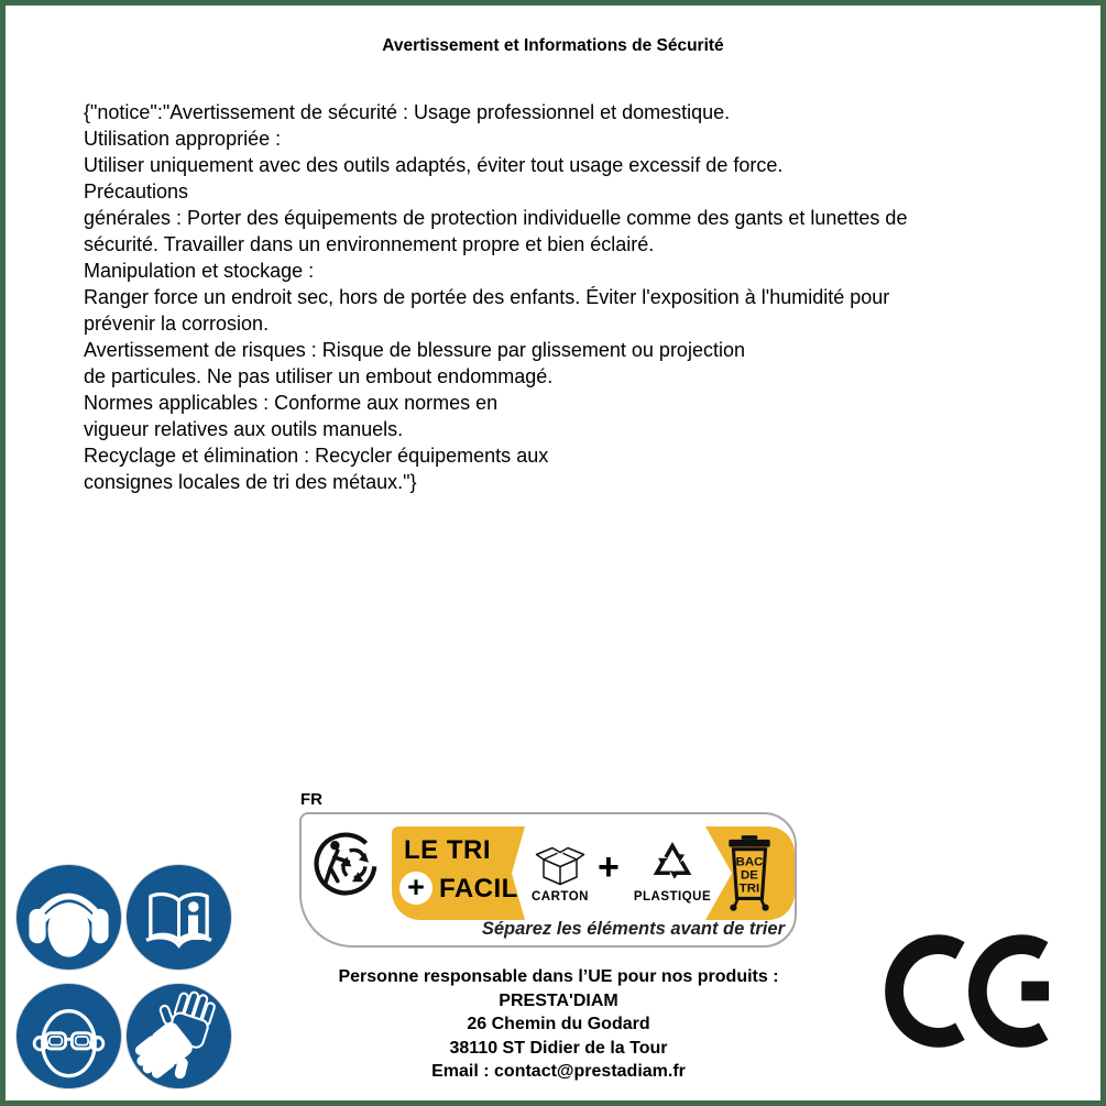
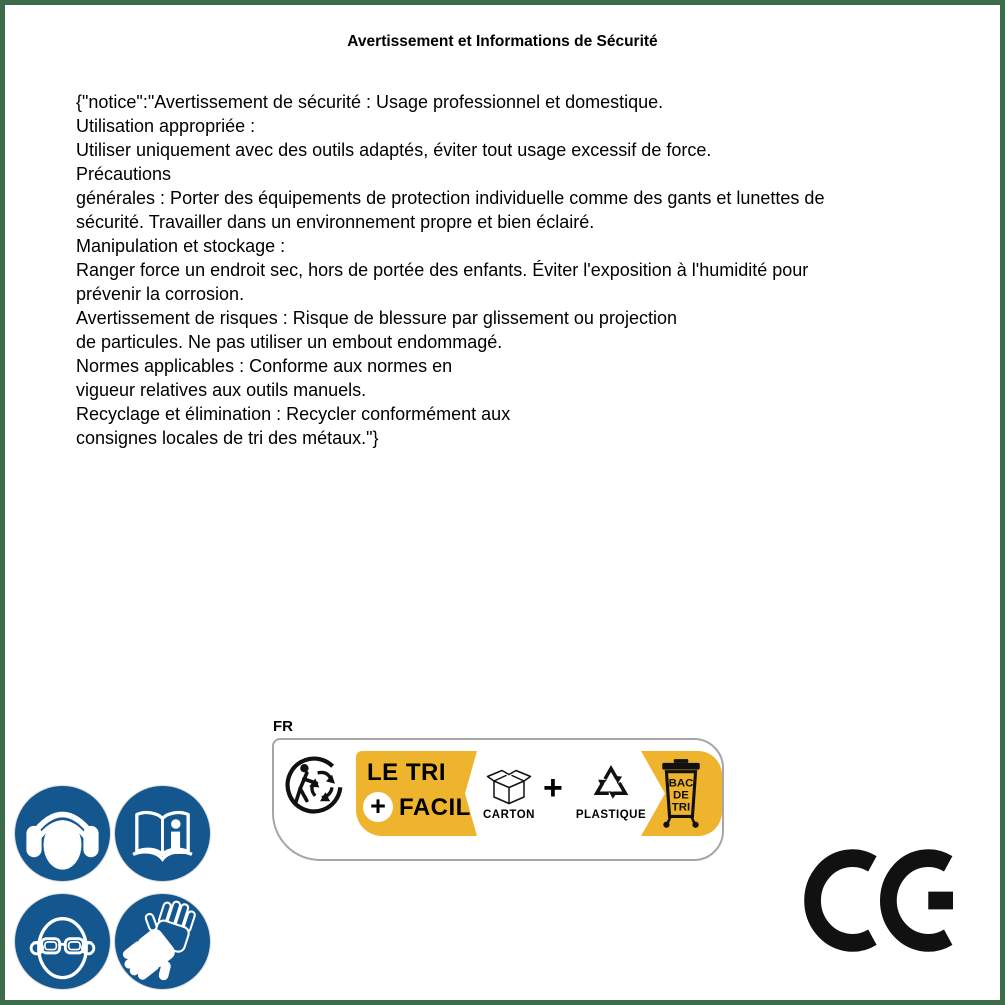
  Avertissement et Informations de Sécurité
  {"notice":"Avertissement de sécurité : Usage professionnel et domestique.
  Utilisation appropriée :
  Utiliser uniquement avec des outils adaptés, éviter tout usage excessif de force.
  Précautions
  générales : Porter des équipements de protection individuelle comme des gants et lunettes de
  sécurité. Travailler dans un environnement propre et bien éclairé.
  Manipulation et stockage :
  Ranger force un endroit sec, hors de portée des enfants. Éviter l'exposition à l'humidité pour
  prévenir la corrosion.
  Avertissement de risques : Risque de blessure par glissement ou projection
  de particules. Ne pas utiliser un embout endommagé.
  Normes applicables : Conforme aux normes en
  vigueur relatives aux outils manuels.
- Recyclage et élimination : Recycler équipements aux
+ Recyclage et élimination : Recycler conformément aux
  consignes locales de tri des métaux."}
  FR
  LE TRI
  +
  FACIL
  CARTON
  +
  PLASTIQUE
  BAC
  DE
  TRI
- Séparez les éléments avant de trier
- Personne responsable dans l’UE pour nos produits :
- PRESTA'DIAM
- 26 Chemin du Godard
- 38110 ST Didier de la Tour
- Email : contact@prestadiam.fr
